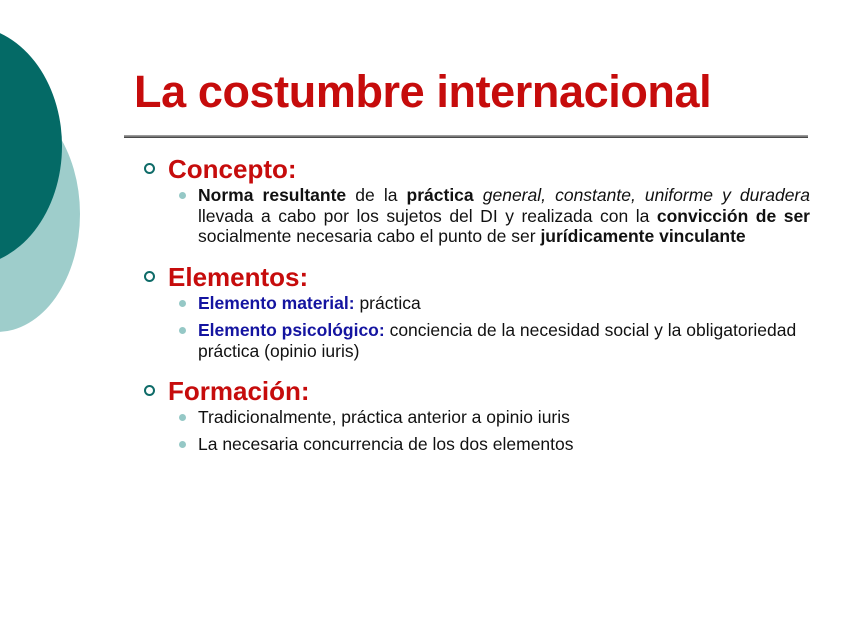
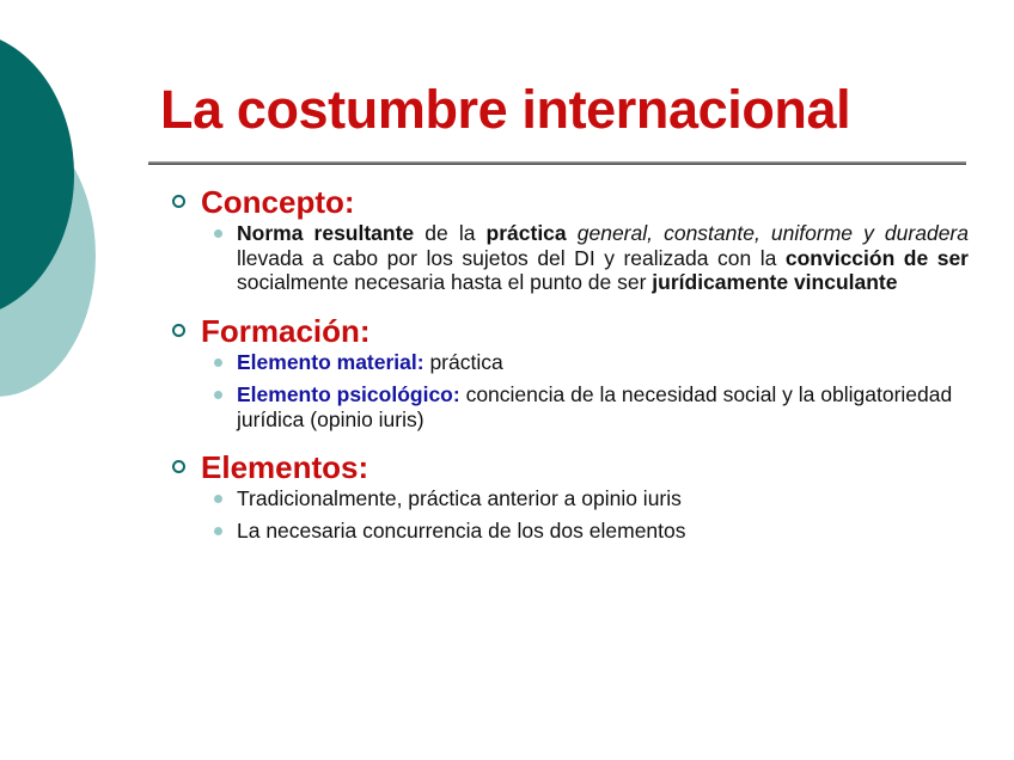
  La costumbre internacional
  Concepto:
- Norma resultante de la práctica general, constante, uniforme y duradera llevada a cabo por los sujetos del DI y realizada con la convicción de ser socialmente necesaria cabo el punto de ser jurídicamente vinculante
+ Norma resultante de la práctica general, constante, uniforme y duradera llevada a cabo por los sujetos del DI y realizada con la convicción de ser socialmente necesaria hasta el punto de ser jurídicamente vinculante
- Elementos:
+ Formación:
  Elemento material: práctica
- Elemento psicológico: conciencia de la necesidad social y la obligatoriedad práctica (opinio iuris)
+ Elemento psicológico: conciencia de la necesidad social y la obligatoriedad jurídica (opinio iuris)
- Formación:
+ Elementos:
  Tradicionalmente, práctica anterior a opinio iuris
  La necesaria concurrencia de los dos elementos
